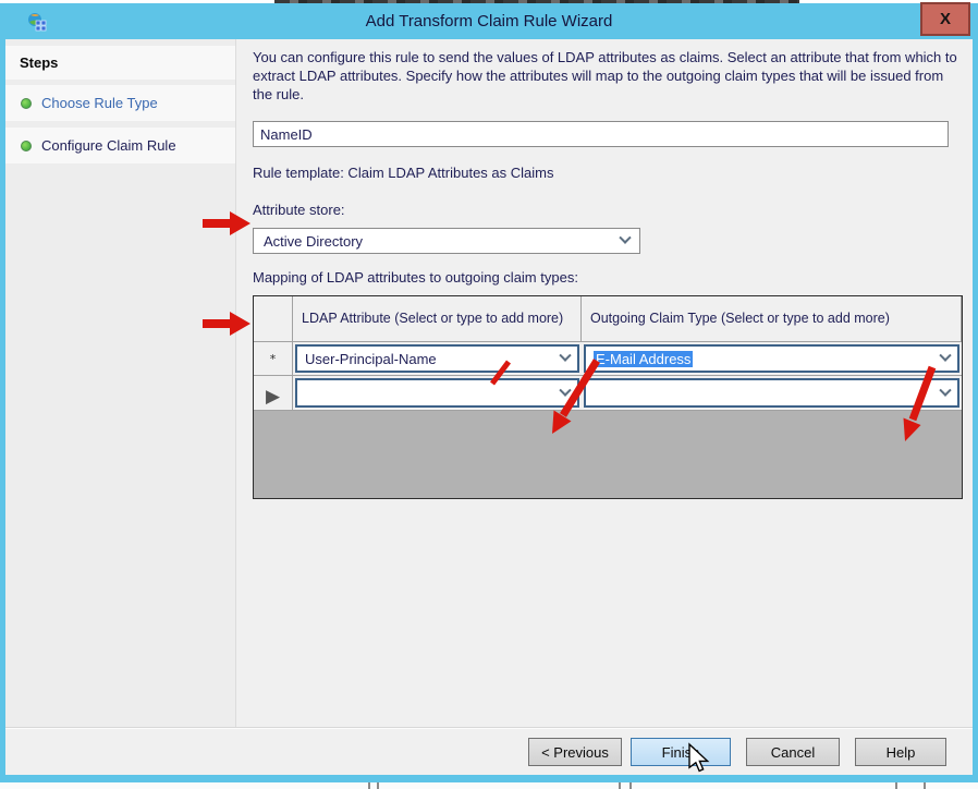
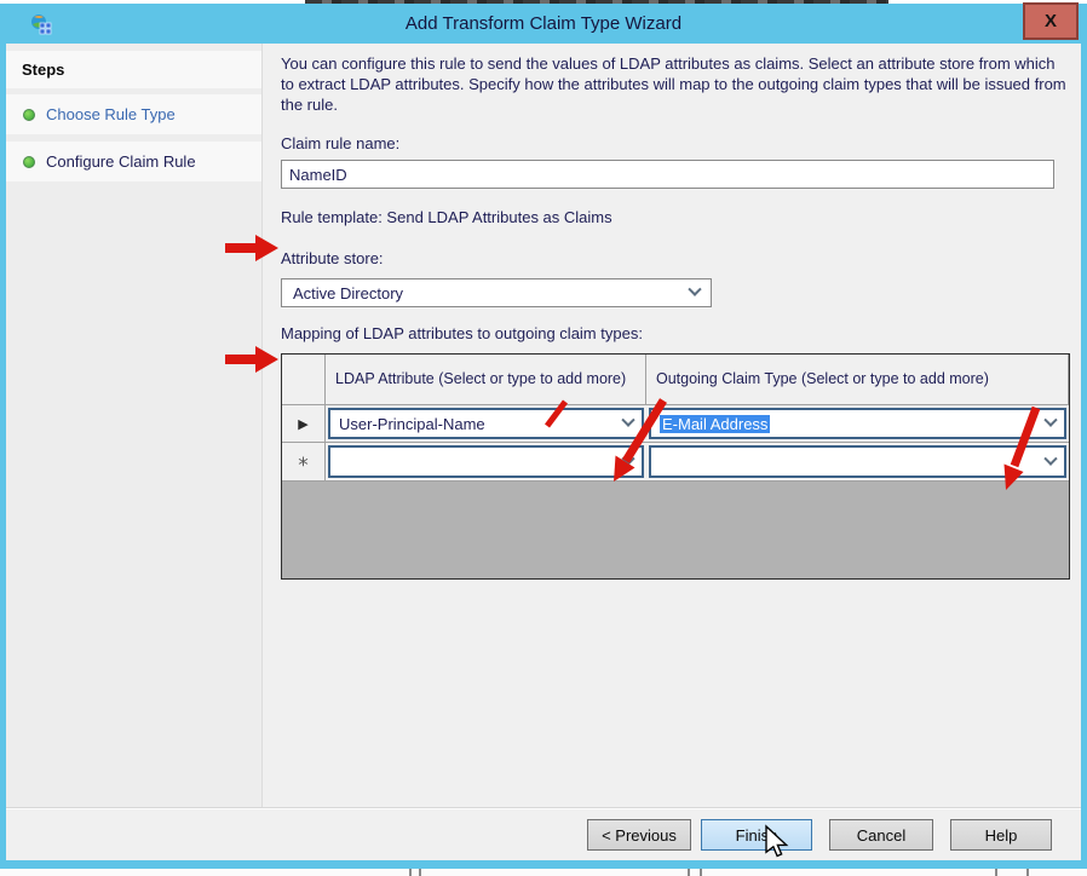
- Add Transform Claim Rule Wizard
+ Add Transform Claim Type Wizard
  X
  Steps
  Choose Rule Type
  Configure Claim Rule
- You can configure this rule to send the values of LDAP attributes as claims. Select an attribute that from which to extract LDAP attributes. Specify how the attributes will map to the outgoing claim types that will be issued from the rule.
+ You can configure this rule to send the values of LDAP attributes as claims. Select an attribute store from which to extract LDAP attributes. Specify how the attributes will map to the outgoing claim types that will be issued from the rule.
+ Claim rule name:
  NameID
- Rule template: Claim LDAP Attributes as Claims
+ Rule template: Send LDAP Attributes as Claims
  Attribute store:
  Active Directory
  Mapping of LDAP attributes to outgoing claim types:
  LDAP Attribute (Select or type to add more)
  Outgoing Claim Type (Select or type to add more)
- *
+ ▶
  User-Principal-Name
  E-Mail Address
- ▶
+ *
  < Previous
  Finis
  Cancel
  Help
